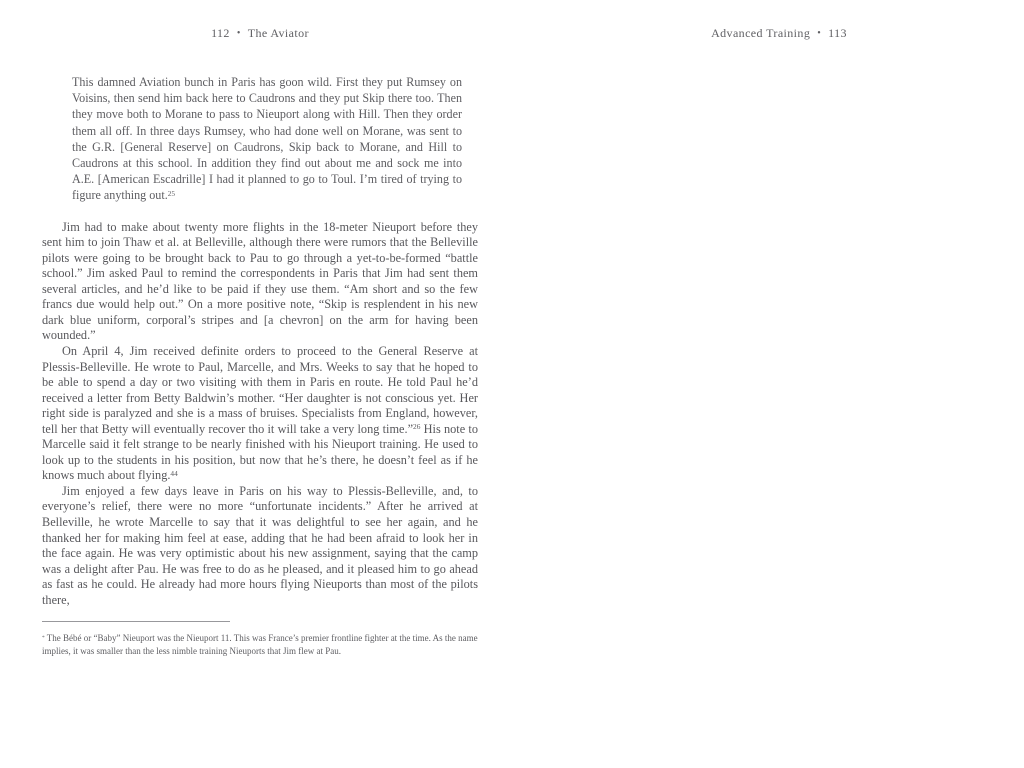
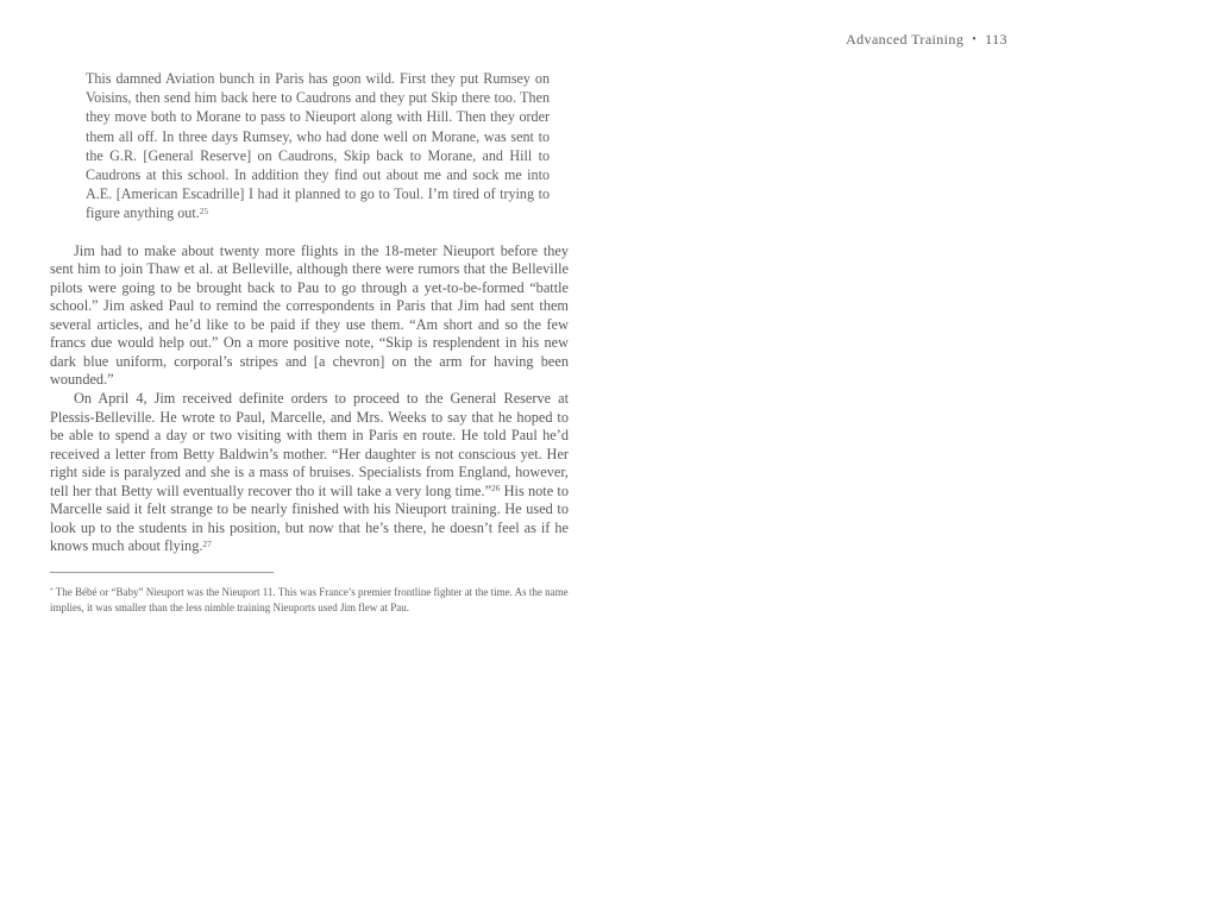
- 112 • The Aviator
  This damned Aviation bunch in Paris has goon wild. First they put Rumsey on Voisins, then send him back here to Caudrons and they put Skip there too. Then they move both to Morane to pass to Nieuport along with Hill. Then they order them all off. In three days Rumsey, who had done well on Morane, was sent to the G.R. [General Reserve] on Caudrons, Skip back to Morane, and Hill to Caudrons at this school. In addition they find out about me and sock me into A.E. [American Escadrille] I had it planned to go to Toul. I’m tired of trying to figure anything out.25
  Jim had to make about twenty more flights in the 18-meter Nieuport before they sent him to join Thaw et al. at Belleville, although there were rumors that the Belleville pilots were going to be brought back to Pau to go through a yet-to-be-formed “battle school.” Jim asked Paul to remind the correspondents in Paris that Jim had sent them several articles, and he’d like to be paid if they use them. “Am short and so the few francs due would help out.” On a more positive note, “Skip is resplendent in his new dark blue uniform, corporal’s stripes and [a chevron] on the arm for having been wounded.”
- On April 4, Jim received definite orders to proceed to the General Reserve at Plessis-Belleville. He wrote to Paul, Marcelle, and Mrs. Weeks to say that he hoped to be able to spend a day or two visiting with them in Paris en route. He told Paul he’d received a letter from Betty Baldwin’s mother. “Her daughter is not conscious yet. Her right side is paralyzed and she is a mass of bruises. Specialists from England, however, tell her that Betty will eventually recover tho it will take a very long time.”26 His note to Marcelle said it felt strange to be nearly finished with his Nieuport training. He used to look up to the students in his position, but now that he’s there, he doesn’t feel as if he knows much about flying.44
+ On April 4, Jim received definite orders to proceed to the General Reserve at Plessis-Belleville. He wrote to Paul, Marcelle, and Mrs. Weeks to say that he hoped to be able to spend a day or two visiting with them in Paris en route. He told Paul he’d received a letter from Betty Baldwin’s mother. “Her daughter is not conscious yet. Her right side is paralyzed and she is a mass of bruises. Specialists from England, however, tell her that Betty will eventually recover tho it will take a very long time.”26 His note to Marcelle said it felt strange to be nearly finished with his Nieuport training. He used to look up to the students in his position, but now that he’s there, he doesn’t feel as if he knows much about flying.27
- Jim enjoyed a few days leave in Paris on his way to Plessis-Belleville, and, to everyone’s relief, there were no more “unfortunate incidents.” After he arrived at Belleville, he wrote Marcelle to say that it was delightful to see her again, and he thanked her for making him feel at ease, adding that he had been afraid to look her in the face again. He was very optimistic about his new assignment, saying that the camp was a delight after Pau. He was free to do as he pleased, and it pleased him to go ahead as fast as he could. He already had more hours flying Nieuports than most of the pilots there,
- The Bébé or “Baby” Nieuport was the Nieuport 11. This was France’s premier frontline fighter at the time. As the name implies, it was smaller than the less nimble training Nieuports that Jim flew at Pau.
+ The Bébé or “Baby” Nieuport was the Nieuport 11. This was France’s premier frontline fighter at the time. As the name implies, it was smaller than the less nimble training Nieuports used Jim flew at Pau.
  Advanced Training • 113
